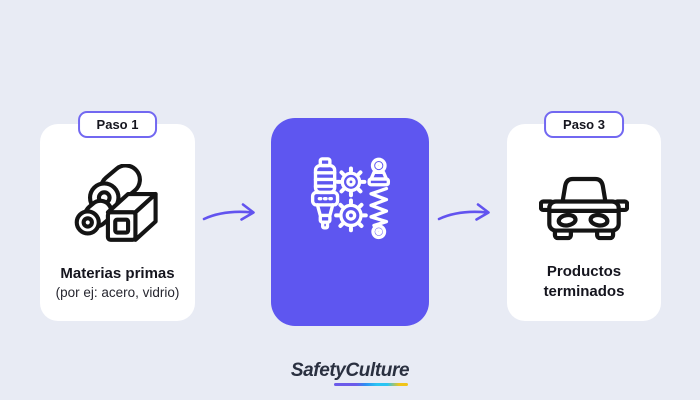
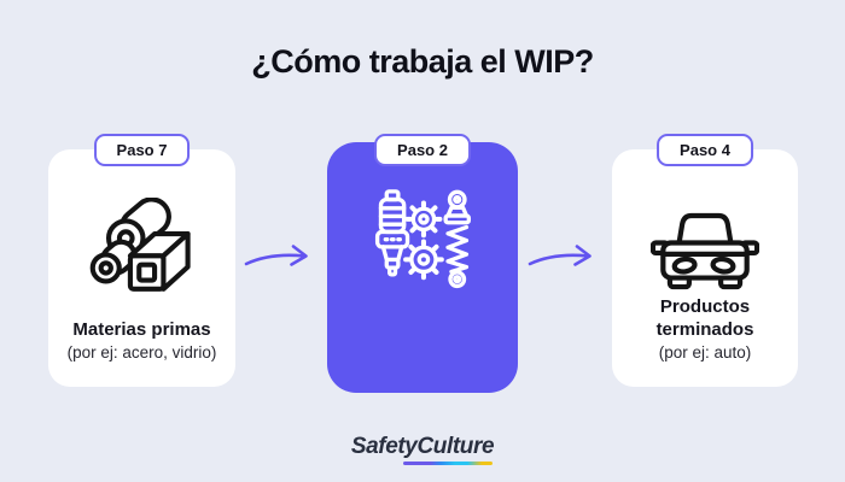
+ ¿Cómo trabaja el WIP?
- Paso 1
+ Paso 7
  Materias primas
  (por ej: acero, vidrio)
+ Paso 2
- Paso 3
+ Paso 4
  Productos terminados
+ (por ej: auto)
  SafetyCulture
